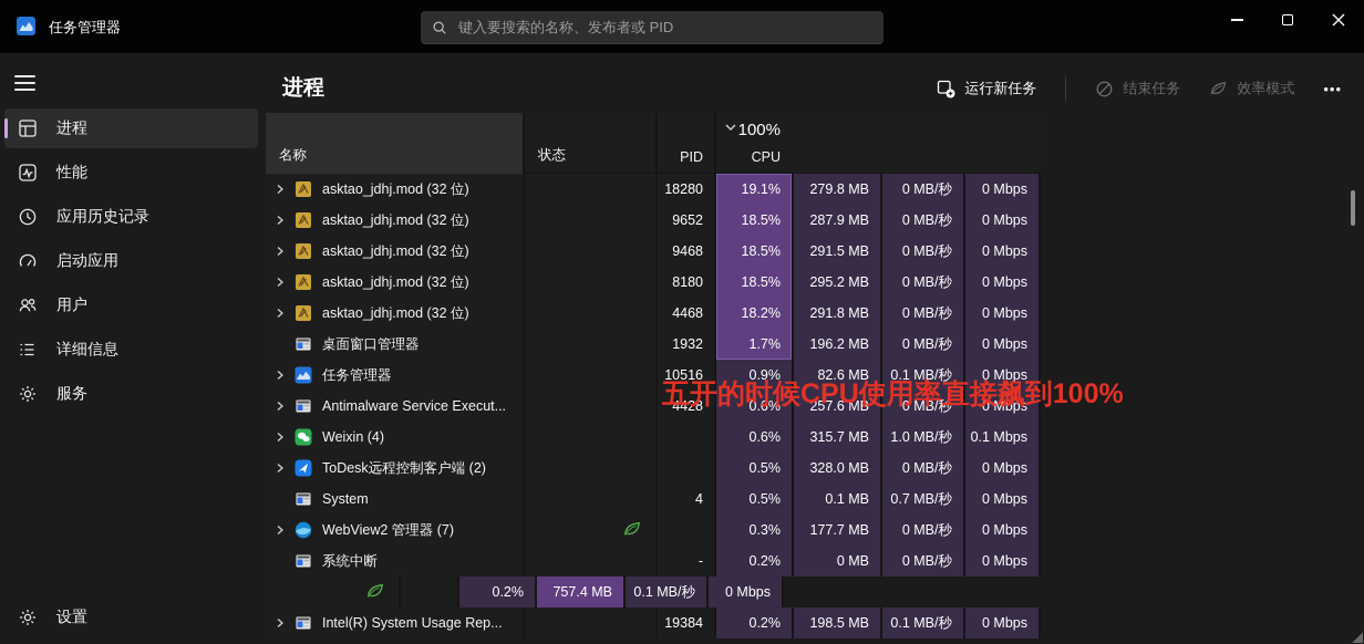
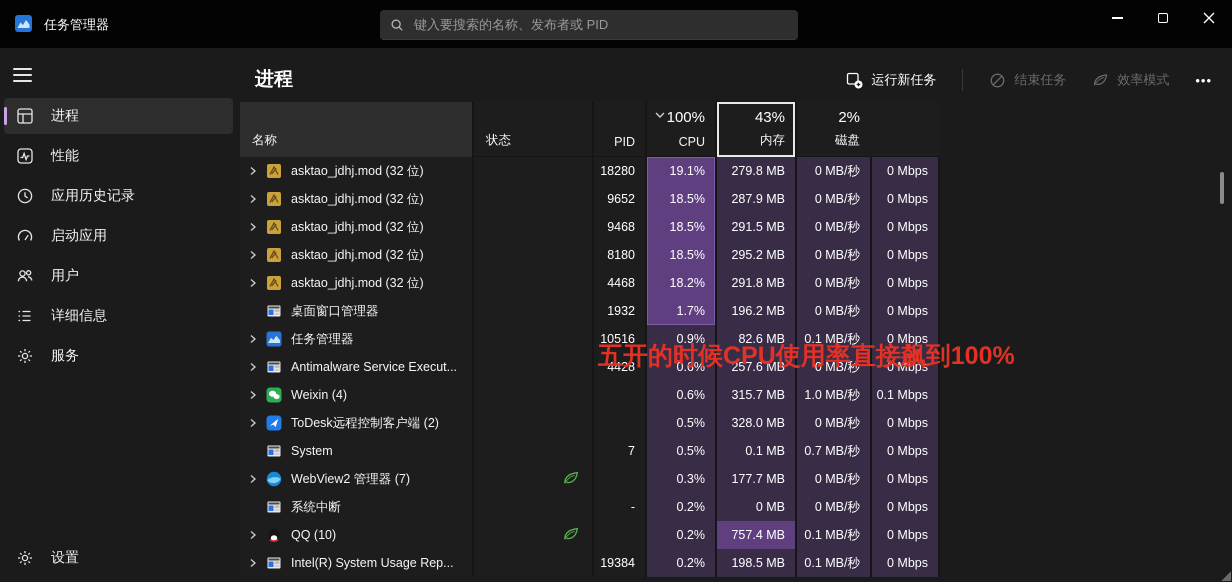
  任务管理器
  键入要搜索的名称、发布者或 PID
  进程
  性能
  应用历史记录
  启动应用
  用户
  详细信息
  服务
  设置
  进程
  运行新任务
  结束任务
  效率模式
  •••
  名称
  状态
  PID
  100%
  CPU
+ 43%
+ 内存
+ 2%
+ 磁盘
  asktao_jdhj.mod (32 位)
  18280
  19.1%
  279.8 MB
  0 MB/秒
  0 Mbps
  asktao_jdhj.mod (32 位)
  9652
  18.5%
  287.9 MB
  0 MB/秒
  0 Mbps
  asktao_jdhj.mod (32 位)
  9468
  18.5%
  291.5 MB
  0 MB/秒
  0 Mbps
  asktao_jdhj.mod (32 位)
  8180
  18.5%
  295.2 MB
  0 MB/秒
  0 Mbps
  asktao_jdhj.mod (32 位)
  4468
  18.2%
  291.8 MB
  0 MB/秒
  0 Mbps
  桌面窗口管理器
  1932
  1.7%
  196.2 MB
  0 MB/秒
  0 Mbps
  任务管理器
  10516
  0.9%
  82.6 MB
  0.1 MB/秒
  0 Mbps
  Antimalware Service Execut...
  4428
  0.6%
  257.6 MB
  0 MB/秒
  0 Mbps
  Weixin (4)
  0.6%
  315.7 MB
  1.0 MB/秒
  0.1 Mbps
  ToDesk远程控制客户端 (2)
  0.5%
  328.0 MB
  0 MB/秒
  0 Mbps
  System
- 4
+ 7
  0.5%
  0.1 MB
  0.7 MB/秒
  0 Mbps
  WebView2 管理器 (7)
  0.3%
  177.7 MB
  0 MB/秒
  0 Mbps
  系统中断
  -
  0.2%
  0 MB
  0 MB/秒
  0 Mbps
+ QQ (10)
  0.2%
  757.4 MB
  0.1 MB/秒
  0 Mbps
  Intel(R) System Usage Rep...
  19384
  0.2%
  198.5 MB
  0.1 MB/秒
  0 Mbps
  五开的时候CPU使用率直接飙到100%
